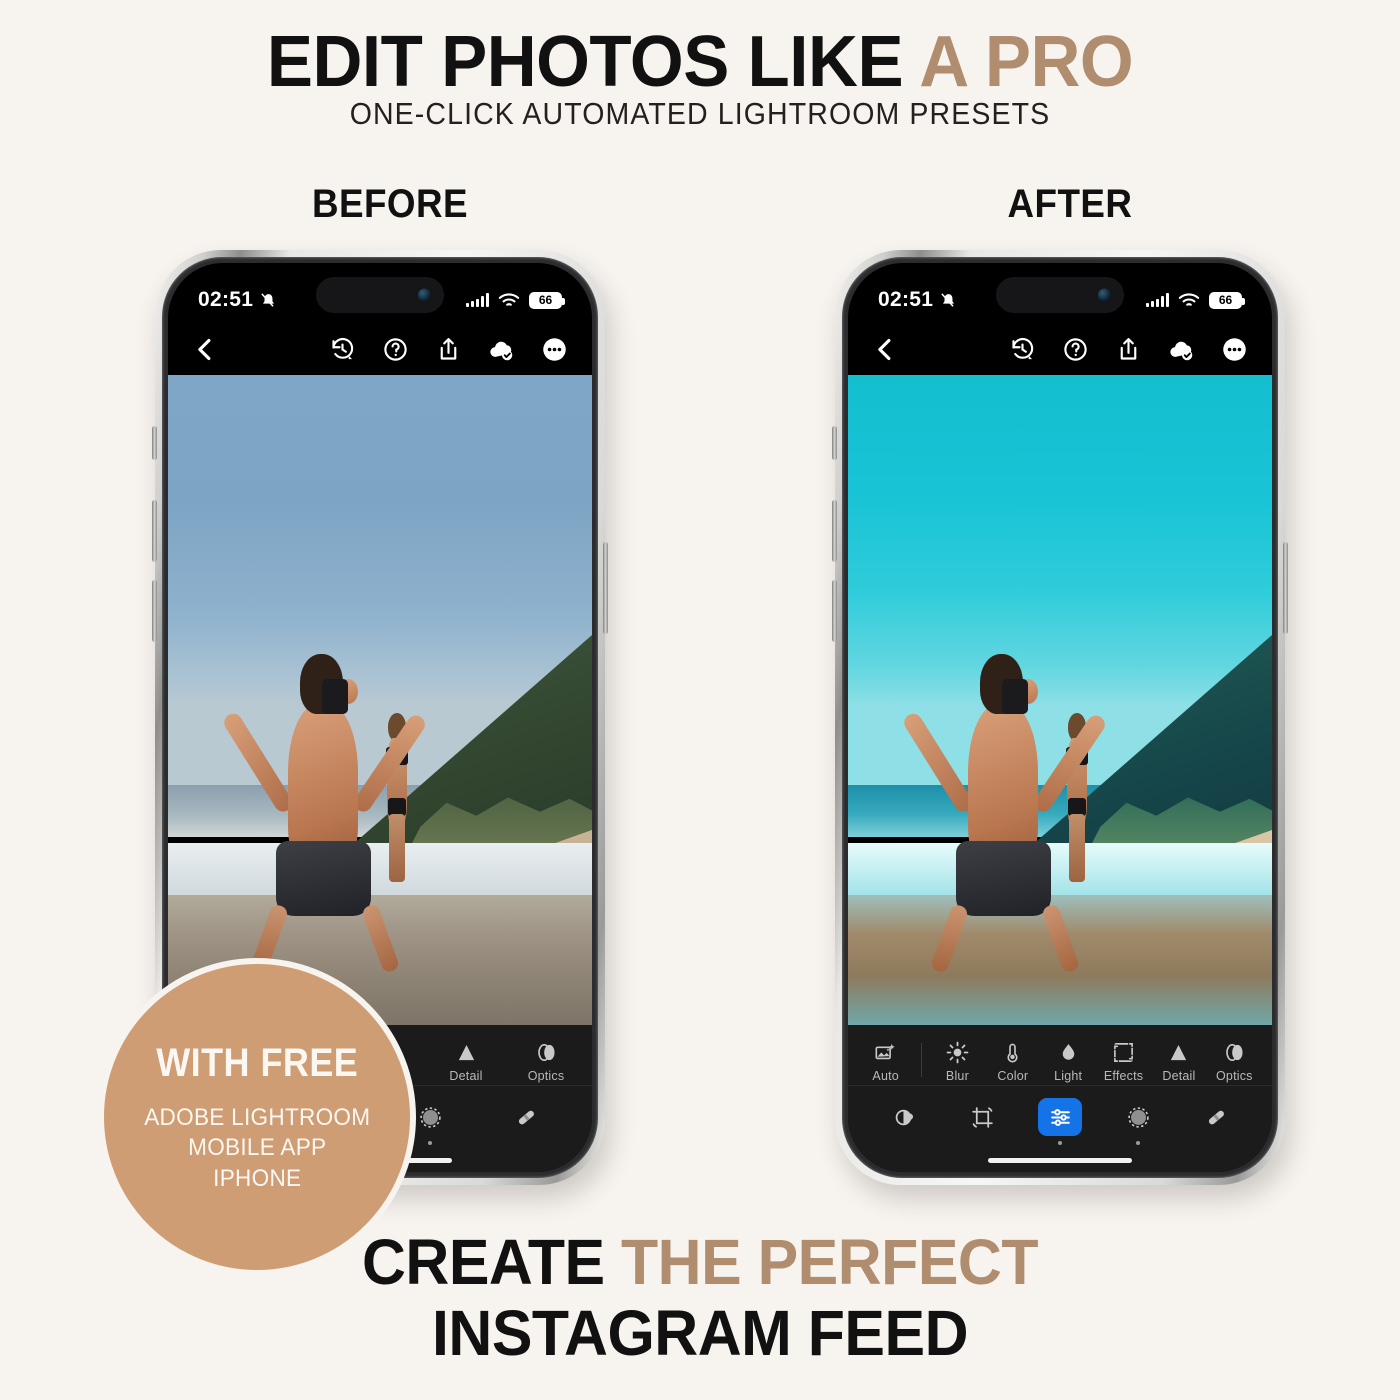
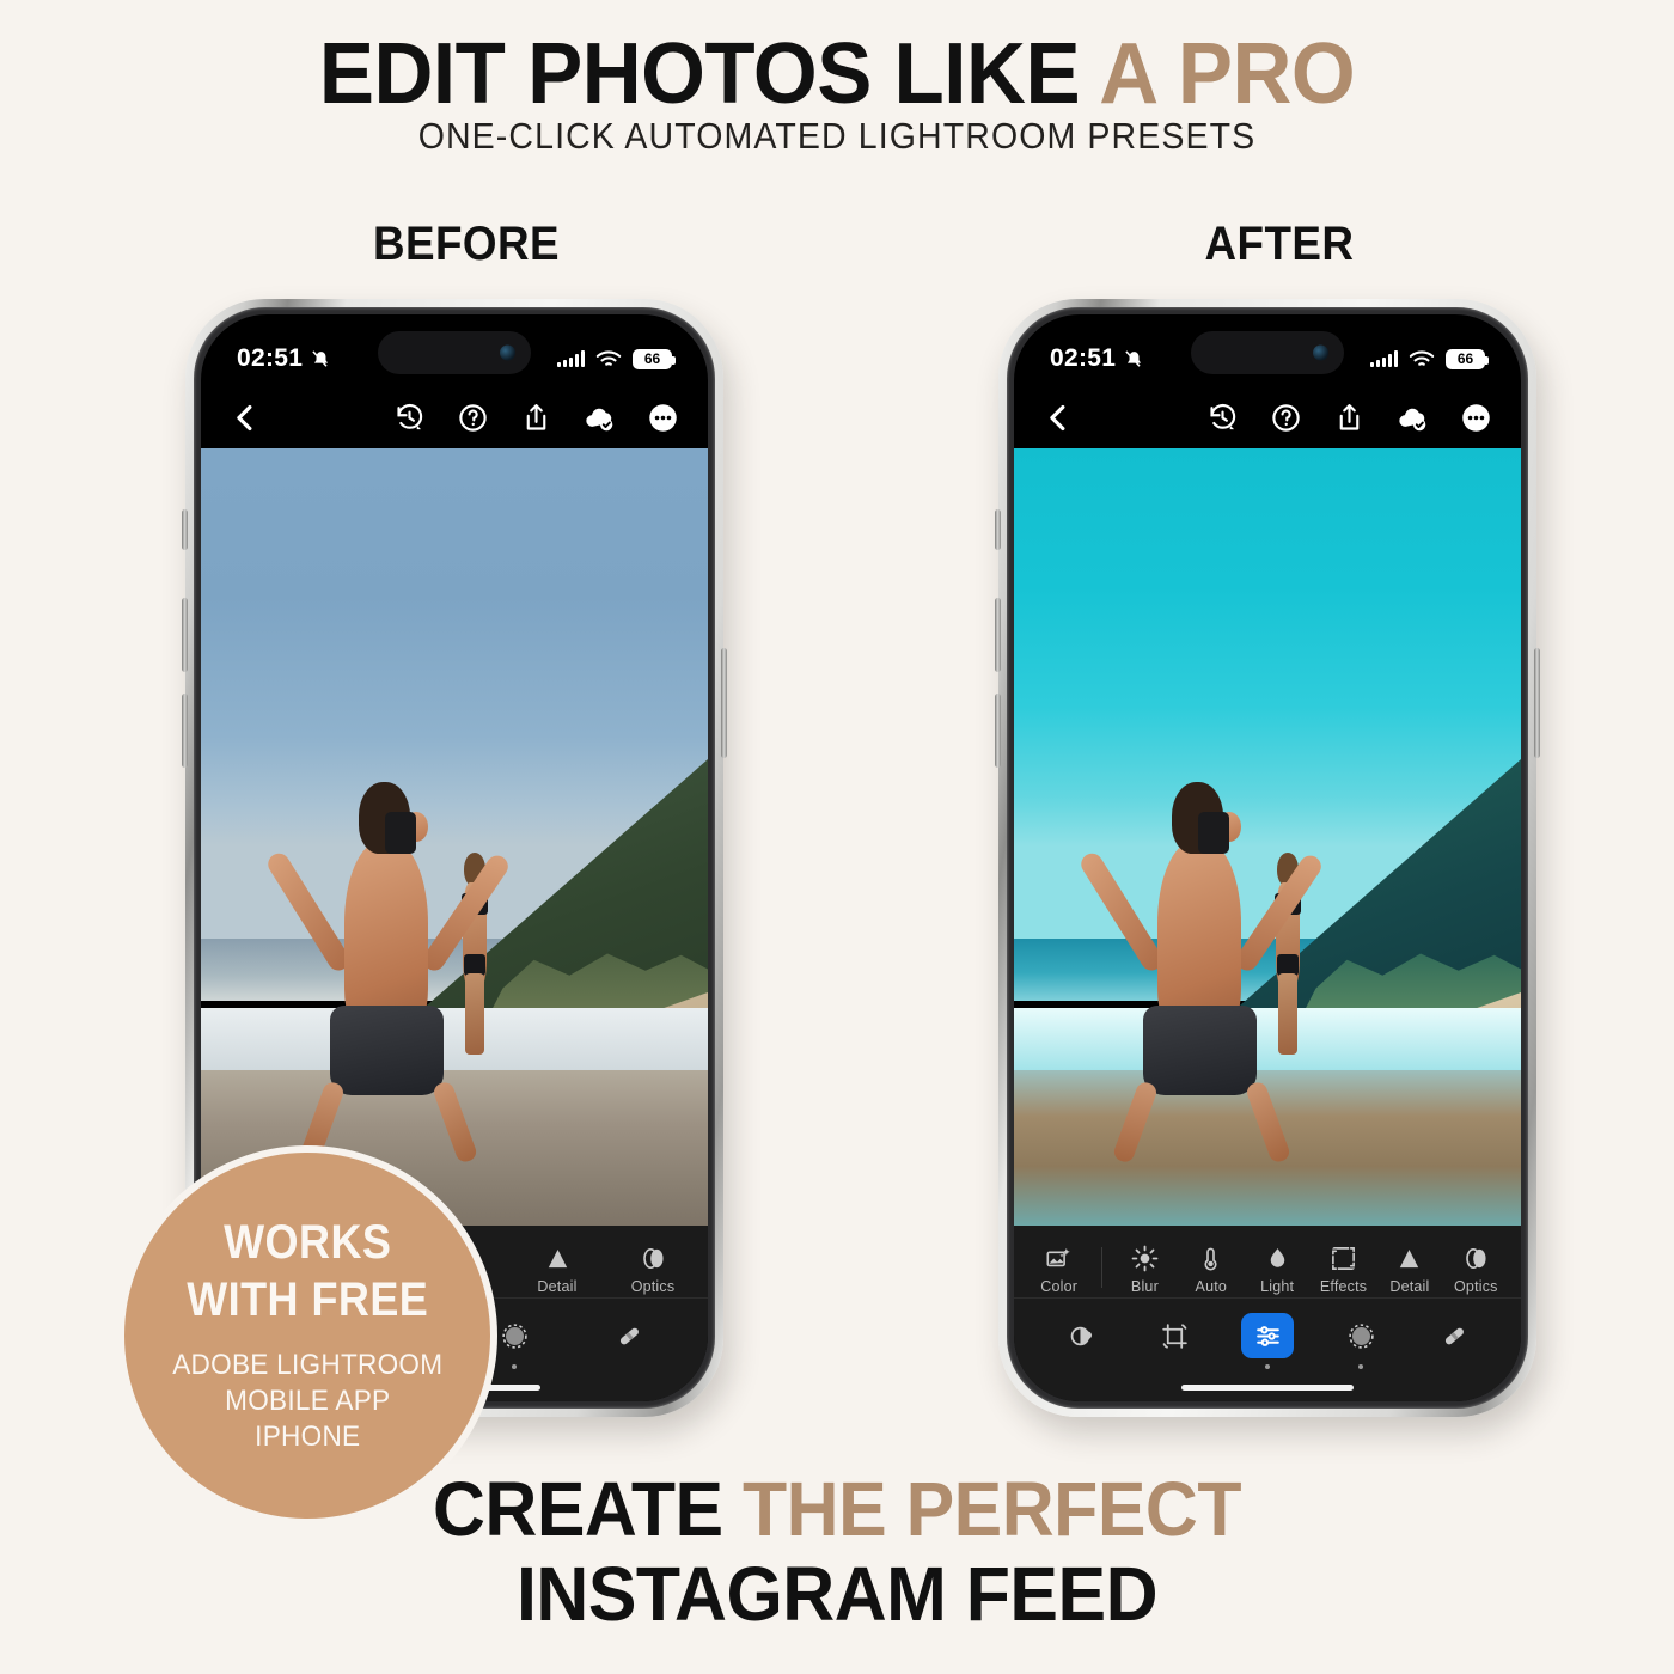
  EDIT PHOTOS LIKE A PRO
  ONE-CLICK AUTOMATED LIGHTROOM PRESETS
  BEFORE
  AFTER
  02:51
  66
  Detail
  Optics
  02:51
  66
- Auto
+ Color
  Blur
- Color
+ Auto
  Light
  Effects
  Detail
  Optics
+ WORKS
  WITH FREE
  ADOBE LIGHTROOM
  MOBILE APP
  IPHONE
  CREATE THE PERFECT
  INSTAGRAM FEED
